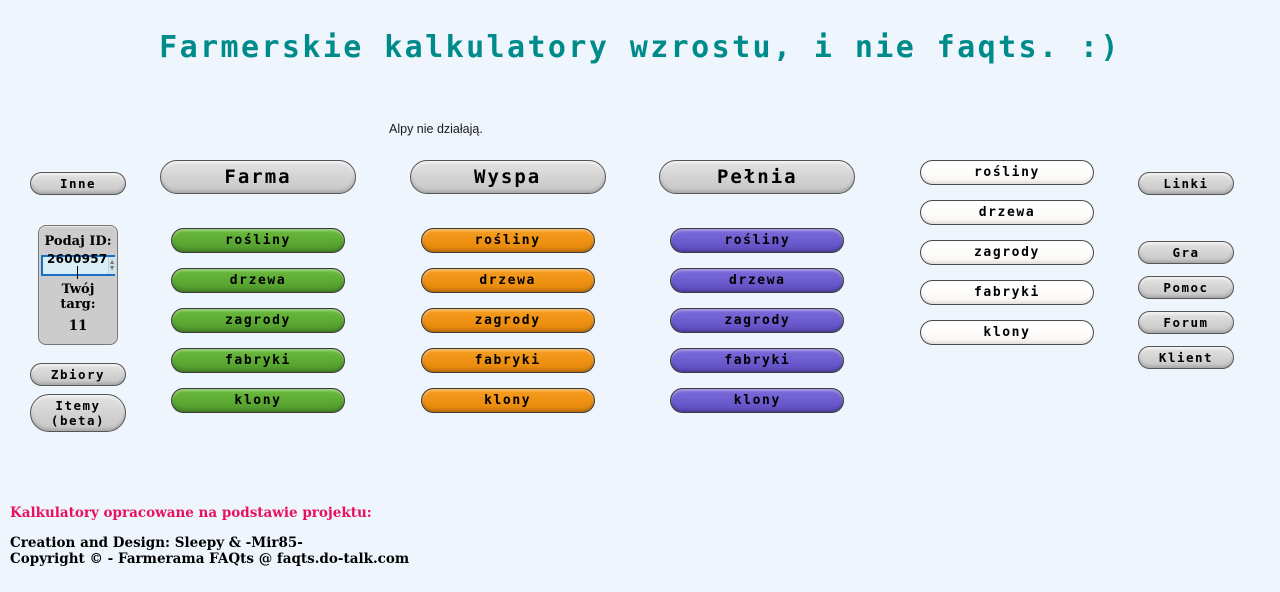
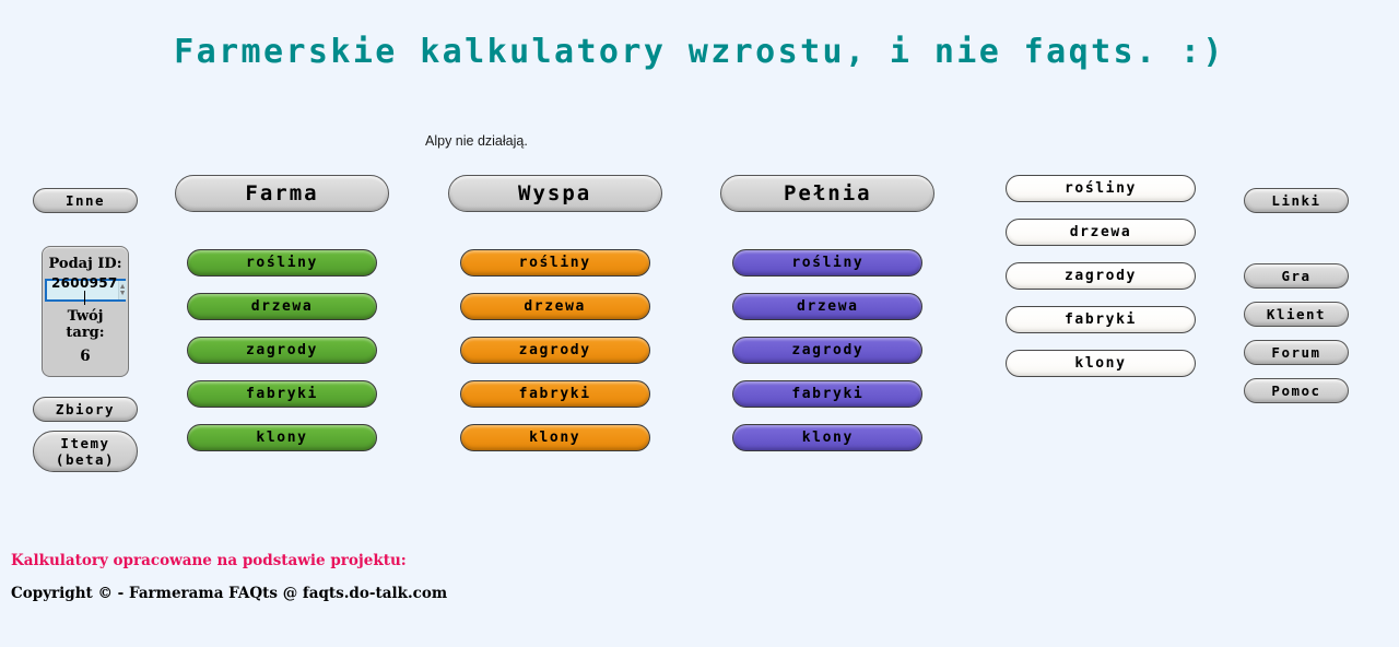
  Farmerskie kalkulatory wzrostu, i nie faqts. :)
  Alpy nie działają.
  Inne
  Podaj ID:
  2600957
  Twój targ:
- 11
+ 6
  Zbiory
  Itemy
  (beta)
  Farma
  rośliny
  drzewa
  zagrody
  fabryki
  klony
  Wyspa
  rośliny
  drzewa
  zagrody
  fabryki
  klony
  Pełnia
  rośliny
  drzewa
  zagrody
  fabryki
  klony
  rośliny
  drzewa
  zagrody
  fabryki
  klony
  Linki
  Gra
- Pomoc
+ Klient
  Forum
- Klient
+ Pomoc
  Kalkulatory opracowane na podstawie projektu:
- Creation and Design: Sleepy & -Mir85-
  Copyright © - Farmerama FAQts @ faqts.do-talk.com
